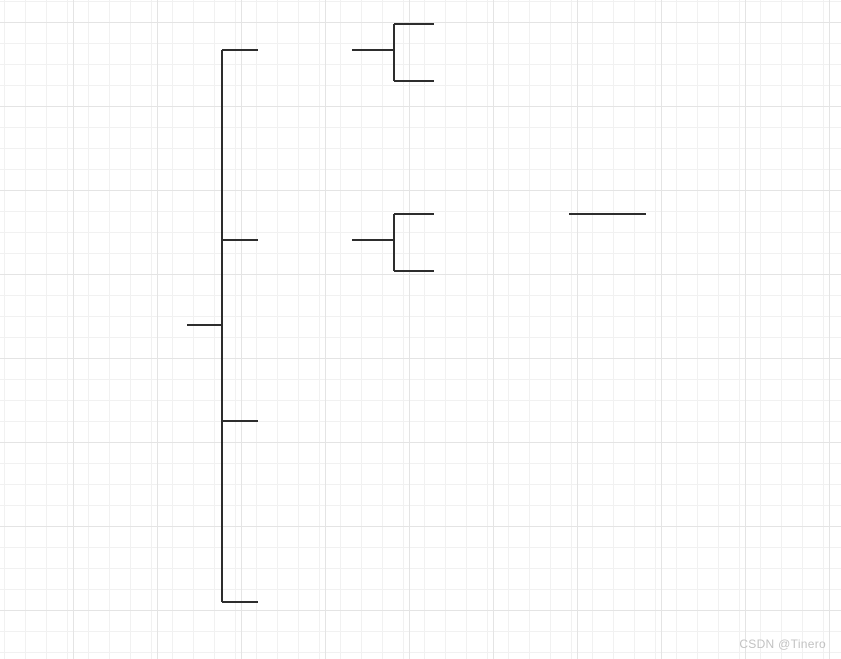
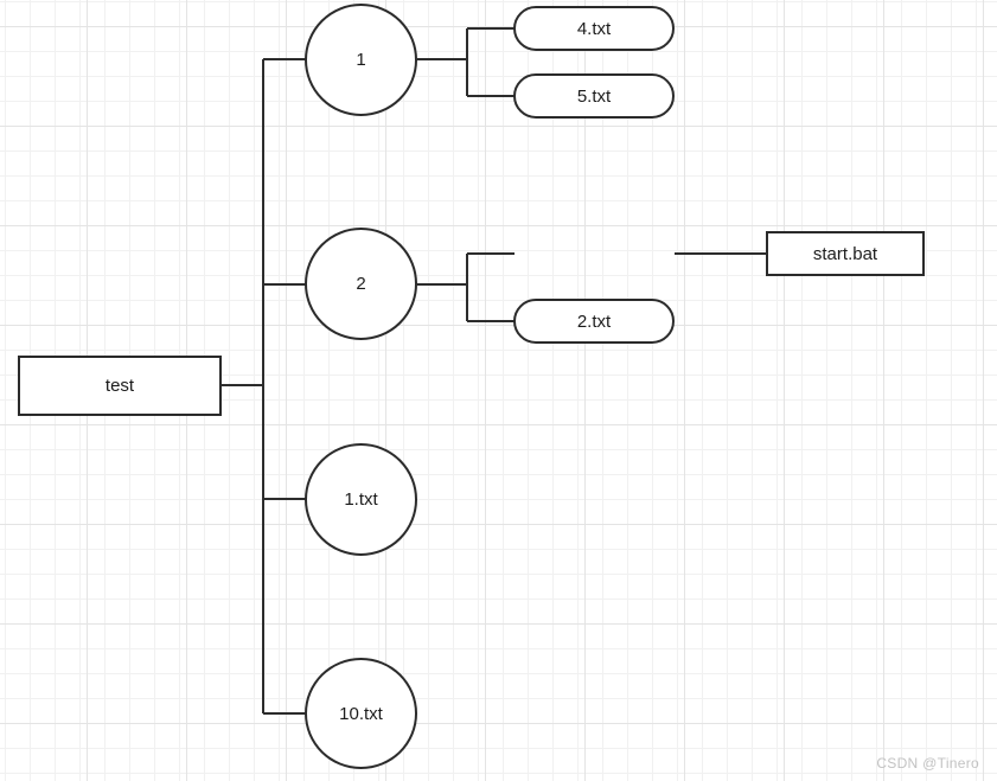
+ test
+ 1
+ 2
+ 1.txt
+ 10.txt
+ 4.txt
+ 5.txt
+ 2.txt
+ start.bat
  CSDN @Tinero
